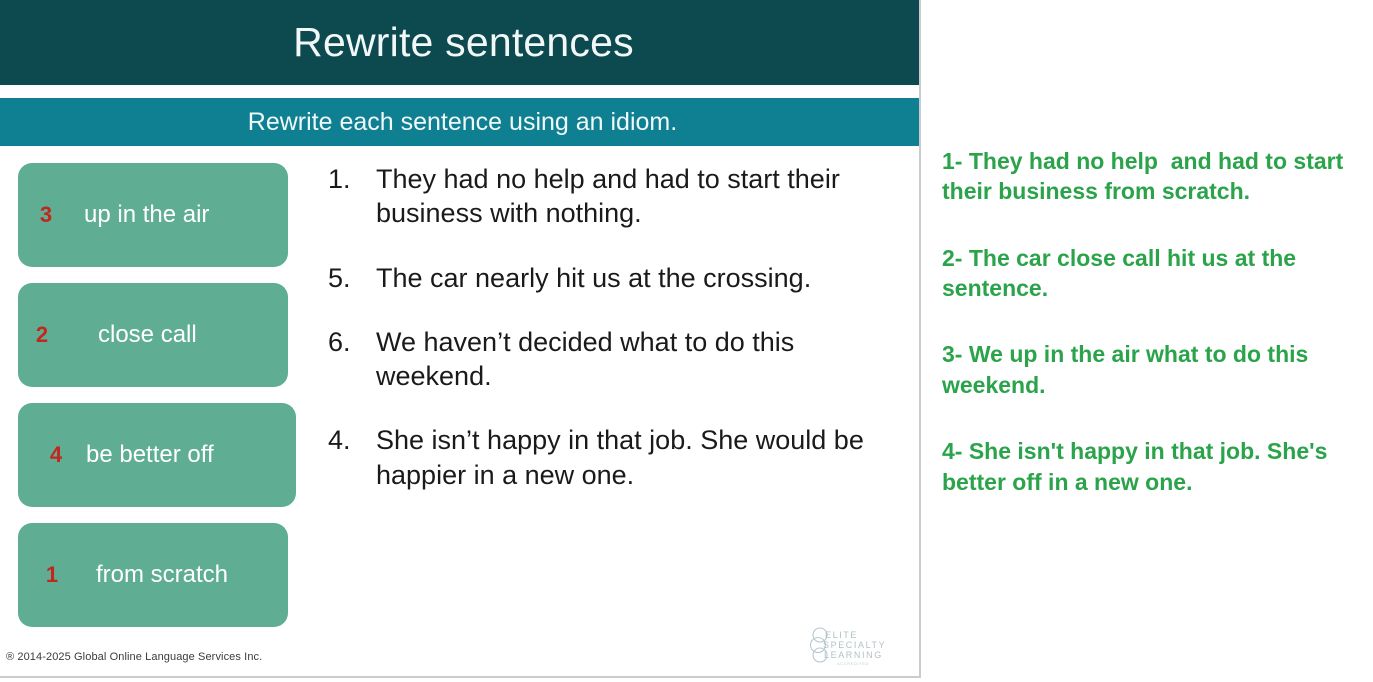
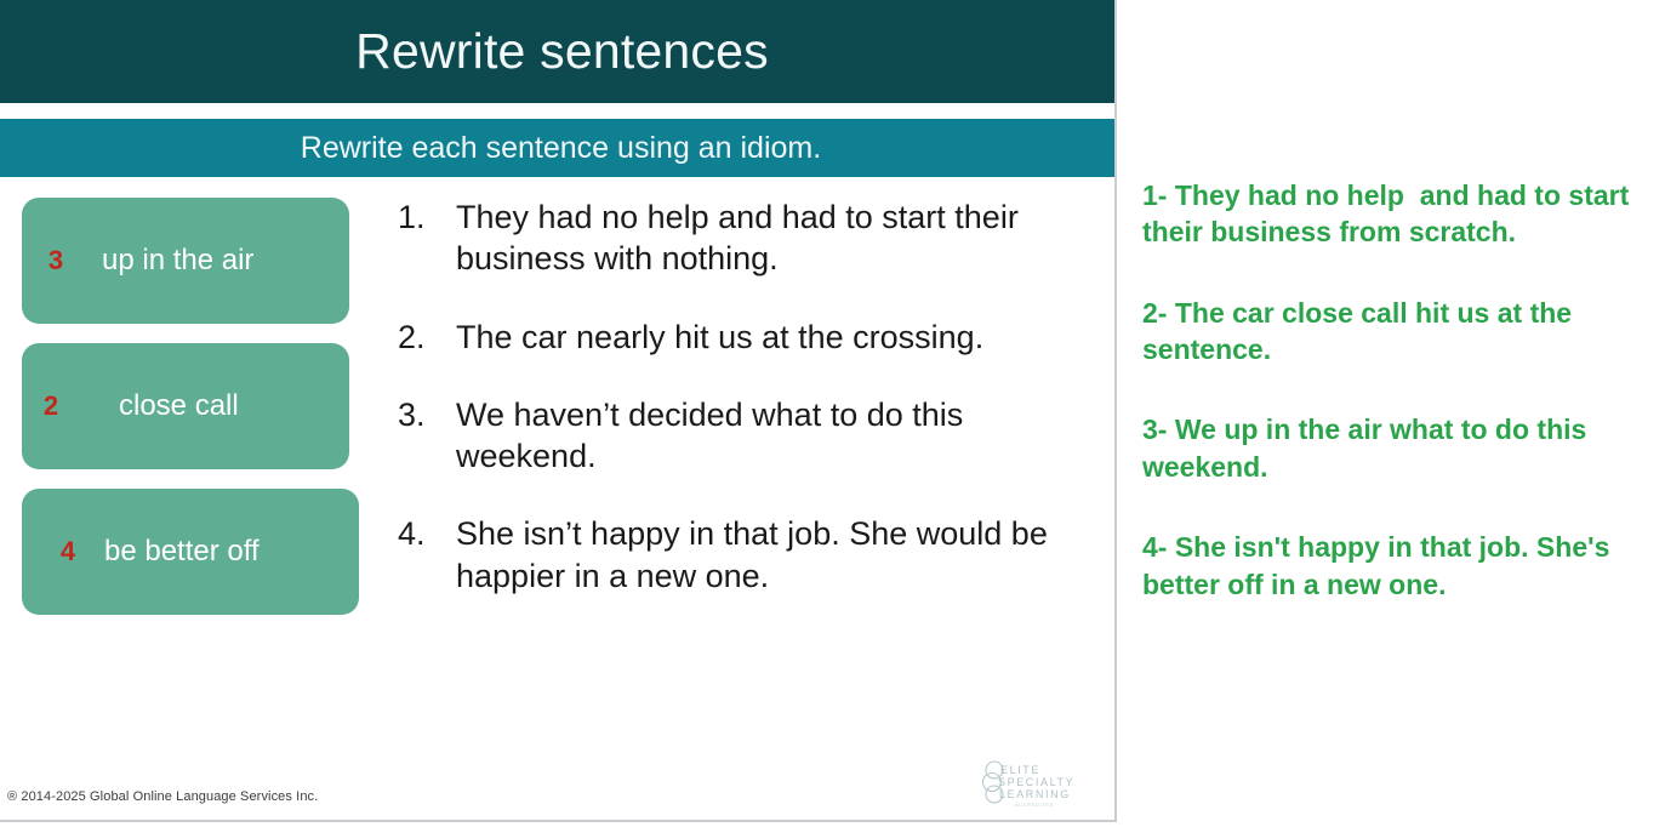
  Rewrite sentences
  Rewrite each sentence using an idiom.
  3
  up in the air
  2
  close call
  4
  be better off
- 1
- from scratch
  1.
  They had no help and had to start their business with nothing.
- 5.
+ 2.
  The car nearly hit us at the crossing.
- 6.
+ 3.
  We haven’t decided what to do this weekend.
  4.
  She isn’t happy in that job. She would be happier in a new one.
  ® 2014-2025 Global Online Language Services Inc.
  ELITE
  SPECIALTY
  LEARNING
  1- They had no help and had to start their business from scratch.
  2- The car close call hit us at the sentence.
  3- We up in the air what to do this weekend.
  4- She isn't happy in that job. She's better off in a new one.
